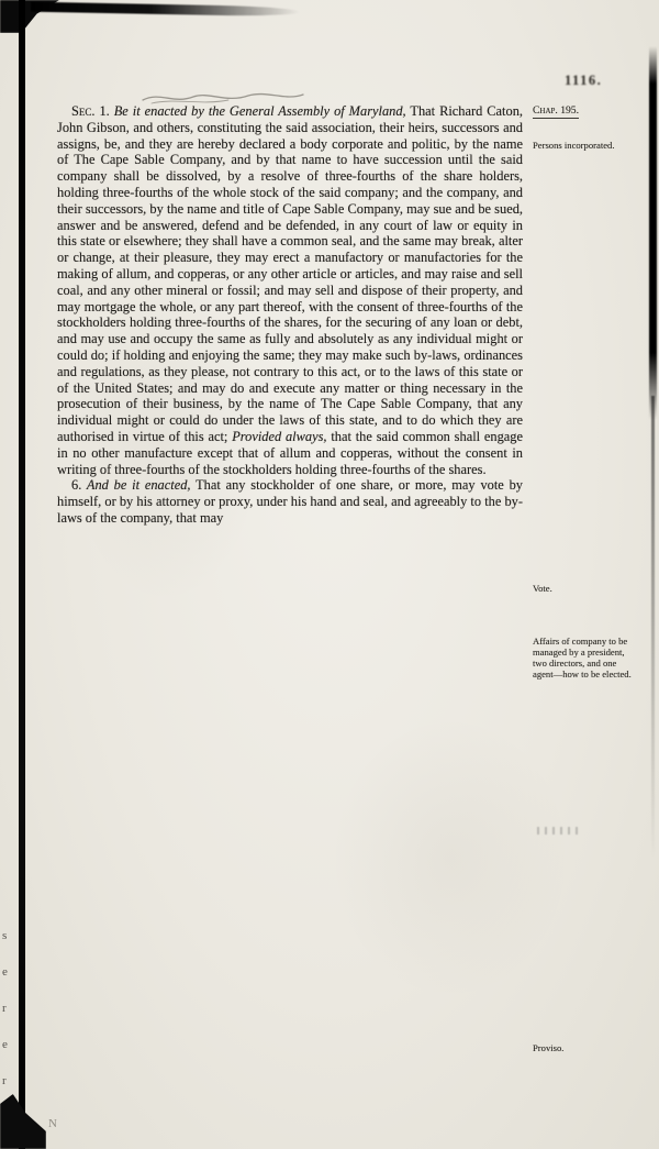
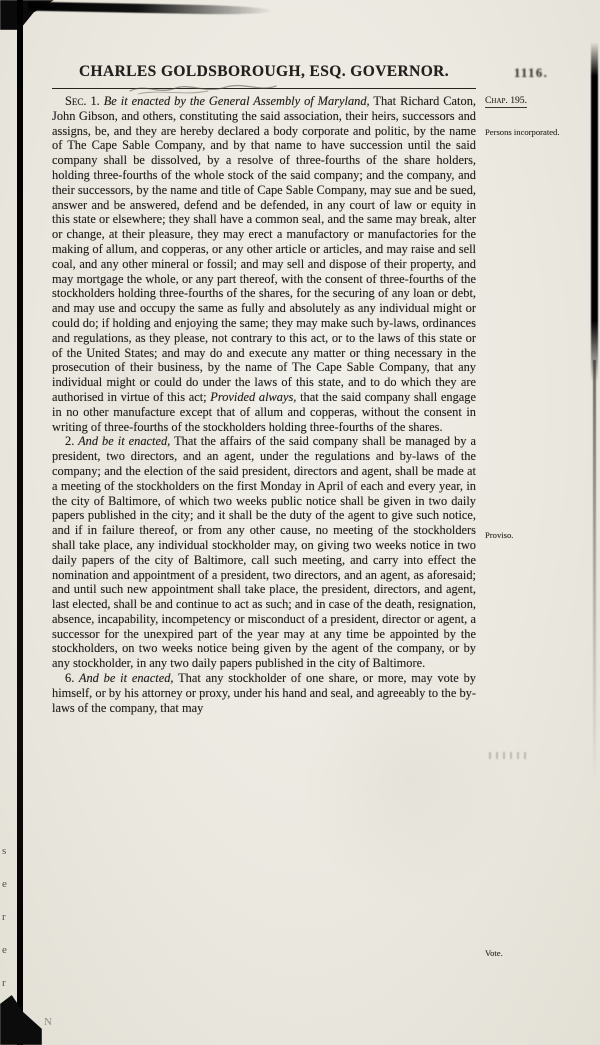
  s
  e
  r
  e
  r
  N
+ CHARLES GOLDSBOROUGH, ESQ. GOVERNOR.
  1116.
- Sec. 1. Be it enacted by the General Assembly of Maryland, That Richard Caton, John Gibson, and others, constituting the said association, their heirs, successors and assigns, be, and they are hereby declared a body corporate and politic, by the name of The Cape Sable Company, and by that name to have succession until the said company shall be dissolved, by a resolve of three-fourths of the share holders, holding three-fourths of the whole stock of the said company; and the company, and their successors, by the name and title of Cape Sable Company, may sue and be sued, answer and be answered, defend and be defended, in any court of law or equity in this state or elsewhere; they shall have a common seal, and the same may break, alter or change, at their pleasure, they may erect a manufactory or manufactories for the making of allum, and copperas, or any other article or articles, and may raise and sell coal, and any other mineral or fossil; and may sell and dispose of their property, and may mortgage the whole, or any part thereof, with the consent of three-fourths of the stockholders holding three-fourths of the shares, for the securing of any loan or debt, and may use and occupy the same as fully and absolutely as any individual might or could do; if holding and enjoying the same; they may make such by-laws, ordinances and regulations, as they please, not contrary to this act, or to the laws of this state or of the United States; and may do and execute any matter or thing necessary in the prosecution of their business, by the name of The Cape Sable Company, that any individual might or could do under the laws of this state, and to do which they are authorised in virtue of this act; Provided always, that the said common shall engage in no other manufacture except that of allum and copperas, without the consent in writing of three-fourths of the stockholders holding three-fourths of the shares.
+ Sec. 1. Be it enacted by the General Assembly of Maryland, That Richard Caton, John Gibson, and others, constituting the said association, their heirs, successors and assigns, be, and they are hereby declared a body corporate and politic, by the name of The Cape Sable Company, and by that name to have succession until the said company shall be dissolved, by a resolve of three-fourths of the share holders, holding three-fourths of the whole stock of the said company; and the company, and their successors, by the name and title of Cape Sable Company, may sue and be sued, answer and be answered, defend and be defended, in any court of law or equity in this state or elsewhere; they shall have a common seal, and the same may break, alter or change, at their pleasure, they may erect a manufactory or manufactories for the making of allum, and copperas, or any other article or articles, and may raise and sell coal, and any other mineral or fossil; and may sell and dispose of their property, and may mortgage the whole, or any part thereof, with the consent of three-fourths of the stockholders holding three-fourths of the shares, for the securing of any loan or debt, and may use and occupy the same as fully and absolutely as any individual might or could do; if holding and enjoying the same; they may make such by-laws, ordinances and regulations, as they please, not contrary to this act, or to the laws of this state or of the United States; and may do and execute any matter or thing necessary in the prosecution of their business, by the name of The Cape Sable Company, that any individual might or could do under the laws of this state, and to do which they are authorised in virtue of this act; Provided always, that the said company shall engage in no other manufacture except that of allum and copperas, without the consent in writing of three-fourths of the stockholders holding three-fourths of the shares.
+ 2. And be it enacted, That the affairs of the said company shall be managed by a president, two directors, and an agent, under the regulations and by-laws of the company; and the election of the said president, directors and agent, shall be made at a meeting of the stockholders on the first Monday in April of each and every year, in the city of Baltimore, of which two weeks public notice shall be given in two daily papers published in the city; and it shall be the duty of the agent to give such notice, and if in failure thereof, or from any other cause, no meeting of the stockholders shall take place, any individual stockholder may, on giving two weeks notice in two daily papers of the city of Baltimore, call such meeting, and carry into effect the nomination and appointment of a president, two directors, and an agent, as aforesaid; and until such new appointment shall take place, the president, directors, and agent, last elected, shall be and continue to act as such; and in case of the death, resignation, absence, incapability, incompetency or misconduct of a president, director or agent, a successor for the unexpired part of the year may at any time be appointed by the stockholders, on two weeks notice being given by the agent of the company, or by any stockholder, in any two daily papers published in the city of Baltimore.
  6. And be it enacted, That any stockholder of one share, or more, may vote by himself, or by his attorney or proxy, under his hand and seal, and agreeably to the by-laws of the company, that may
  Chap. 195.
  Persons incorporated.
- Vote.
+ Proviso.
- Affairs of company to be managed by a president, two directors, and one agent—how to be elected.
- Proviso.
+ Vote.
